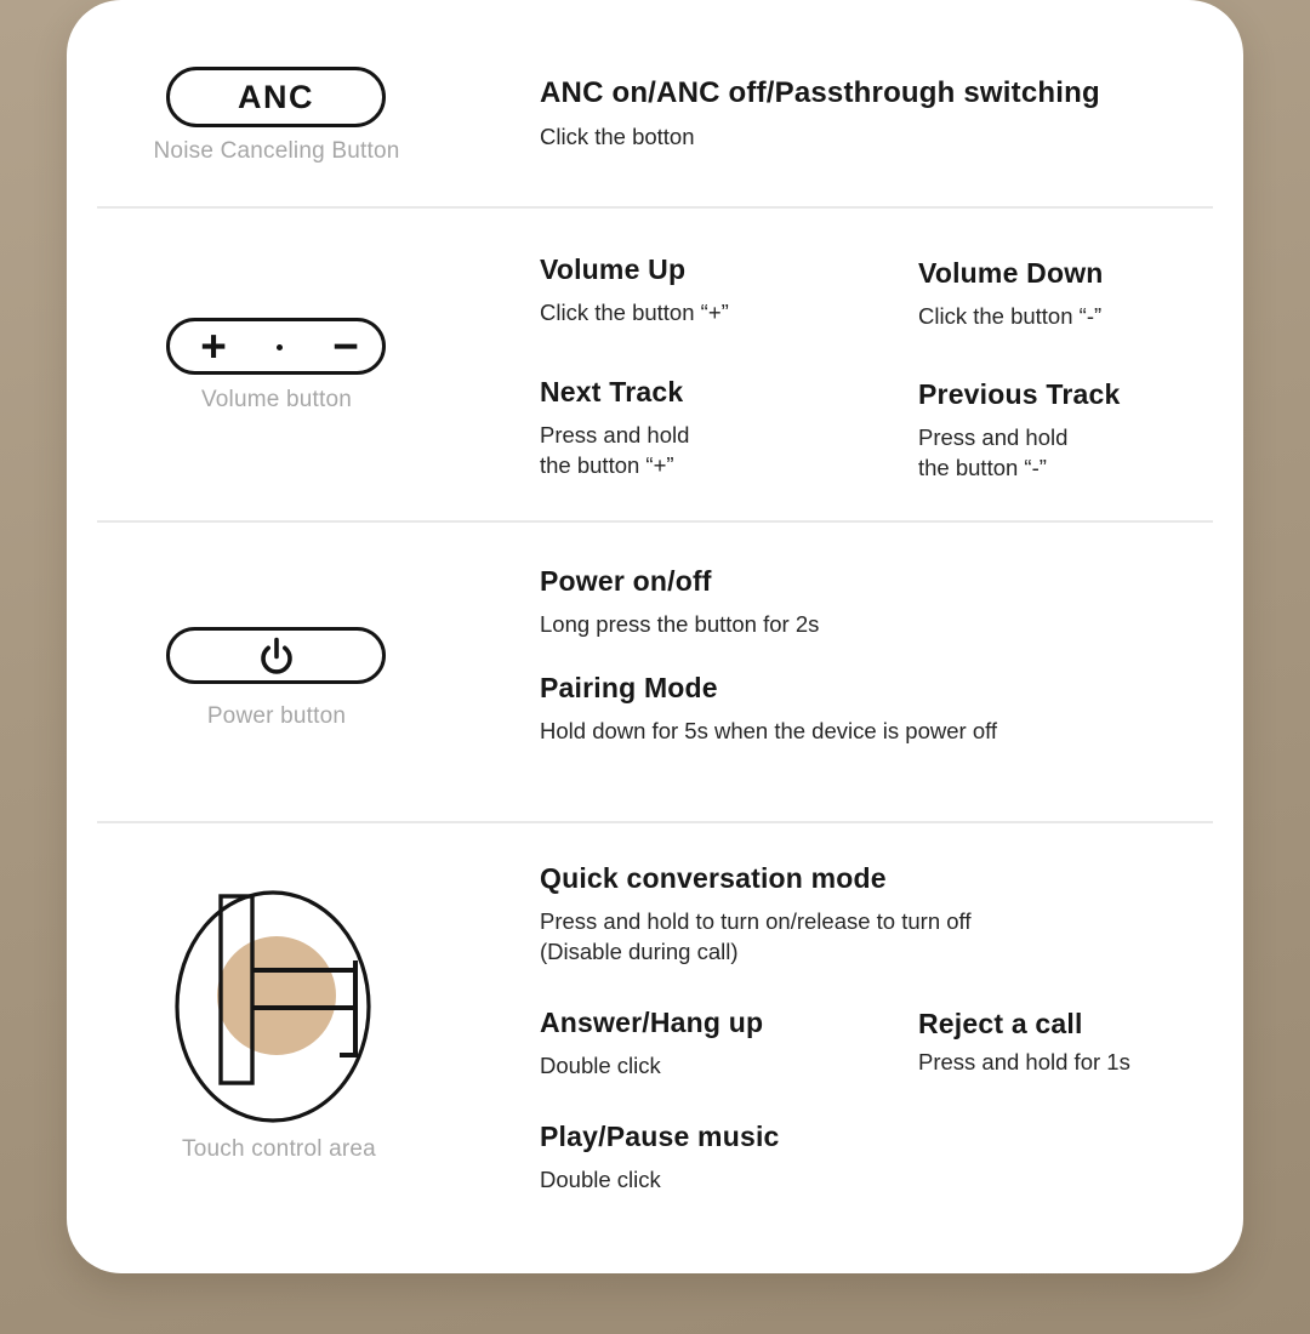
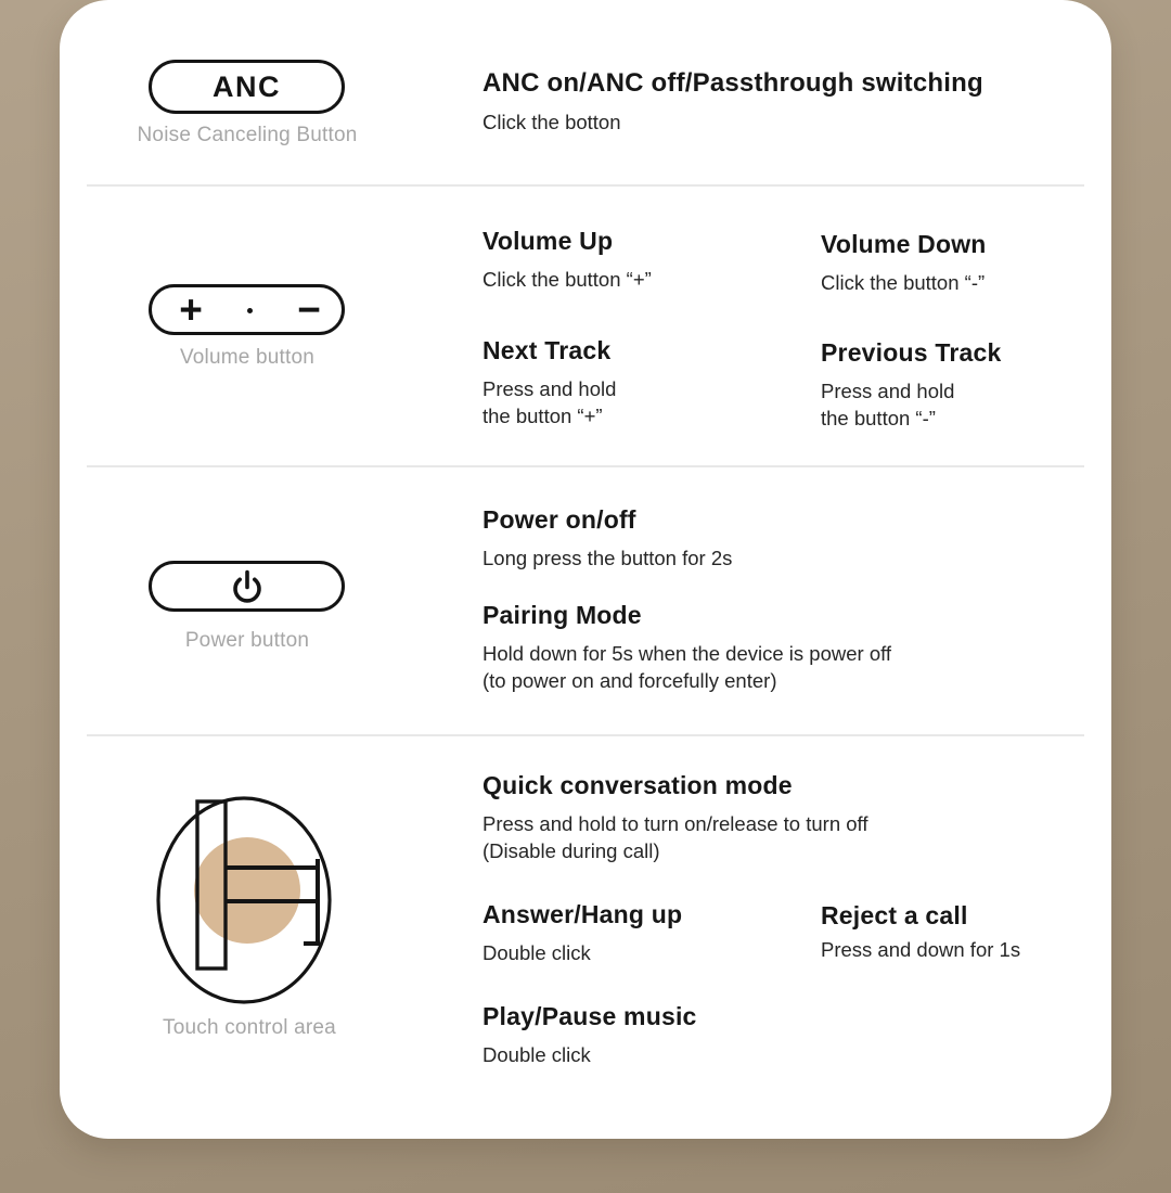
  ANC
  Noise Canceling Button
  ANC on/ANC off/Passthrough switching
  Click the botton
  +
  −
  Volume button
  Volume Up
  Click the button “+”
  Volume Down
  Click the button “-”
  Next Track
  Press and hold
  the button “+”
  Previous Track
  Press and hold
  the button “-”
  Power button
  Power on/off
  Long press the button for 2s
  Pairing Mode
  Hold down for 5s when the device is power off
+ (to power on and forcefully enter)
  Touch control area
  Quick conversation mode
  Press and hold to turn on/release to turn off
  (Disable during call)
  Answer/Hang up
  Double click
  Reject a call
- Press and hold for 1s
+ Press and down for 1s
  Play/Pause music
  Double click
